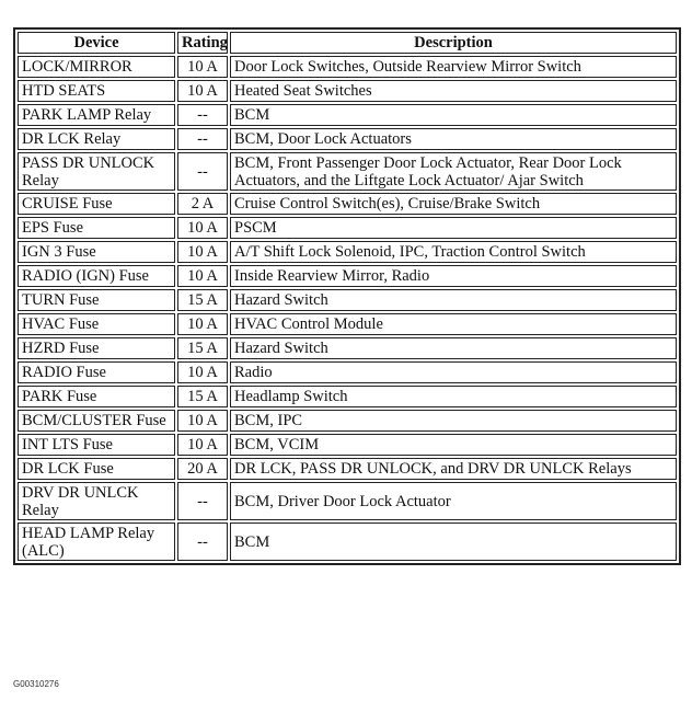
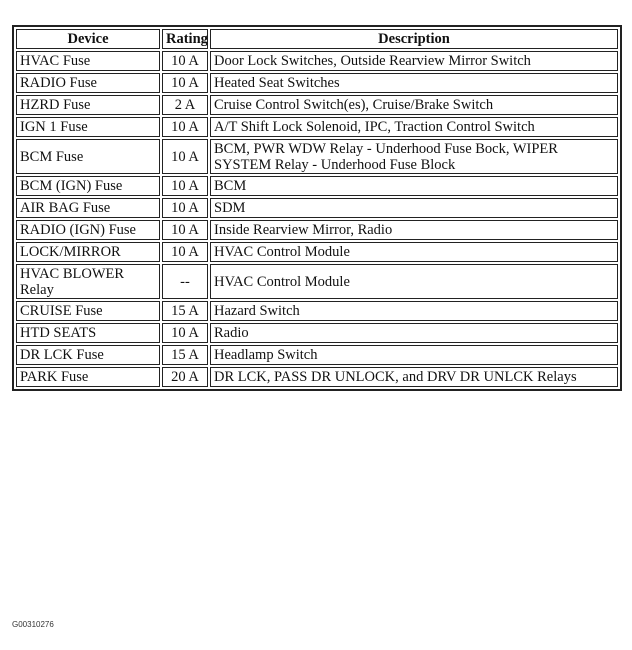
  Device	Rating	Description
- LOCK/MIRROR	10 A	Door Lock Switches, Outside Rearview Mirror Switch
+ HVAC Fuse	10 A	Door Lock Switches, Outside Rearview Mirror Switch
- HTD SEATS	10 A	Heated Seat Switches
+ RADIO Fuse	10 A	Heated Seat Switches
- PARK LAMP Relay	--	BCM
- DR LCK Relay	--	BCM, Door Lock Actuators
- PASS DR UNLOCK Relay	--	BCM, Front Passenger Door Lock Actuator, Rear Door Lock Actuators, and the Liftgate Lock Actuator/ Ajar Switch
- CRUISE Fuse	2 A	Cruise Control Switch(es), Cruise/Brake Switch
+ HZRD Fuse	2 A	Cruise Control Switch(es), Cruise/Brake Switch
- EPS Fuse	10 A	PSCM
- IGN 3 Fuse	10 A	A/T Shift Lock Solenoid, IPC, Traction Control Switch
+ IGN 1 Fuse	10 A	A/T Shift Lock Solenoid, IPC, Traction Control Switch
+ BCM Fuse	10 A	BCM, PWR WDW Relay - Underhood Fuse Bock, WIPER SYSTEM Relay - Underhood Fuse Block
+ BCM (IGN) Fuse	10 A	BCM
+ AIR BAG Fuse	10 A	SDM
  RADIO (IGN) Fuse	10 A	Inside Rearview Mirror, Radio
- TURN Fuse	15 A	Hazard Switch
- HVAC Fuse	10 A	HVAC Control Module
+ LOCK/MIRROR	10 A	HVAC Control Module
+ HVAC BLOWER Relay	--	HVAC Control Module
- HZRD Fuse	15 A	Hazard Switch
+ CRUISE Fuse	15 A	Hazard Switch
- RADIO Fuse	10 A	Radio
+ HTD SEATS	10 A	Radio
- PARK Fuse	15 A	Headlamp Switch
+ DR LCK Fuse	15 A	Headlamp Switch
- BCM/CLUSTER Fuse	10 A	BCM, IPC
- INT LTS Fuse	10 A	BCM, VCIM
- DR LCK Fuse	20 A	DR LCK, PASS DR UNLOCK, and DRV DR UNLCK Relays
+ PARK Fuse	20 A	DR LCK, PASS DR UNLOCK, and DRV DR UNLCK Relays
- DRV DR UNLCK Relay	--	BCM, Driver Door Lock Actuator
- HEAD LAMP Relay (ALC)	--	BCM
  G00310276
